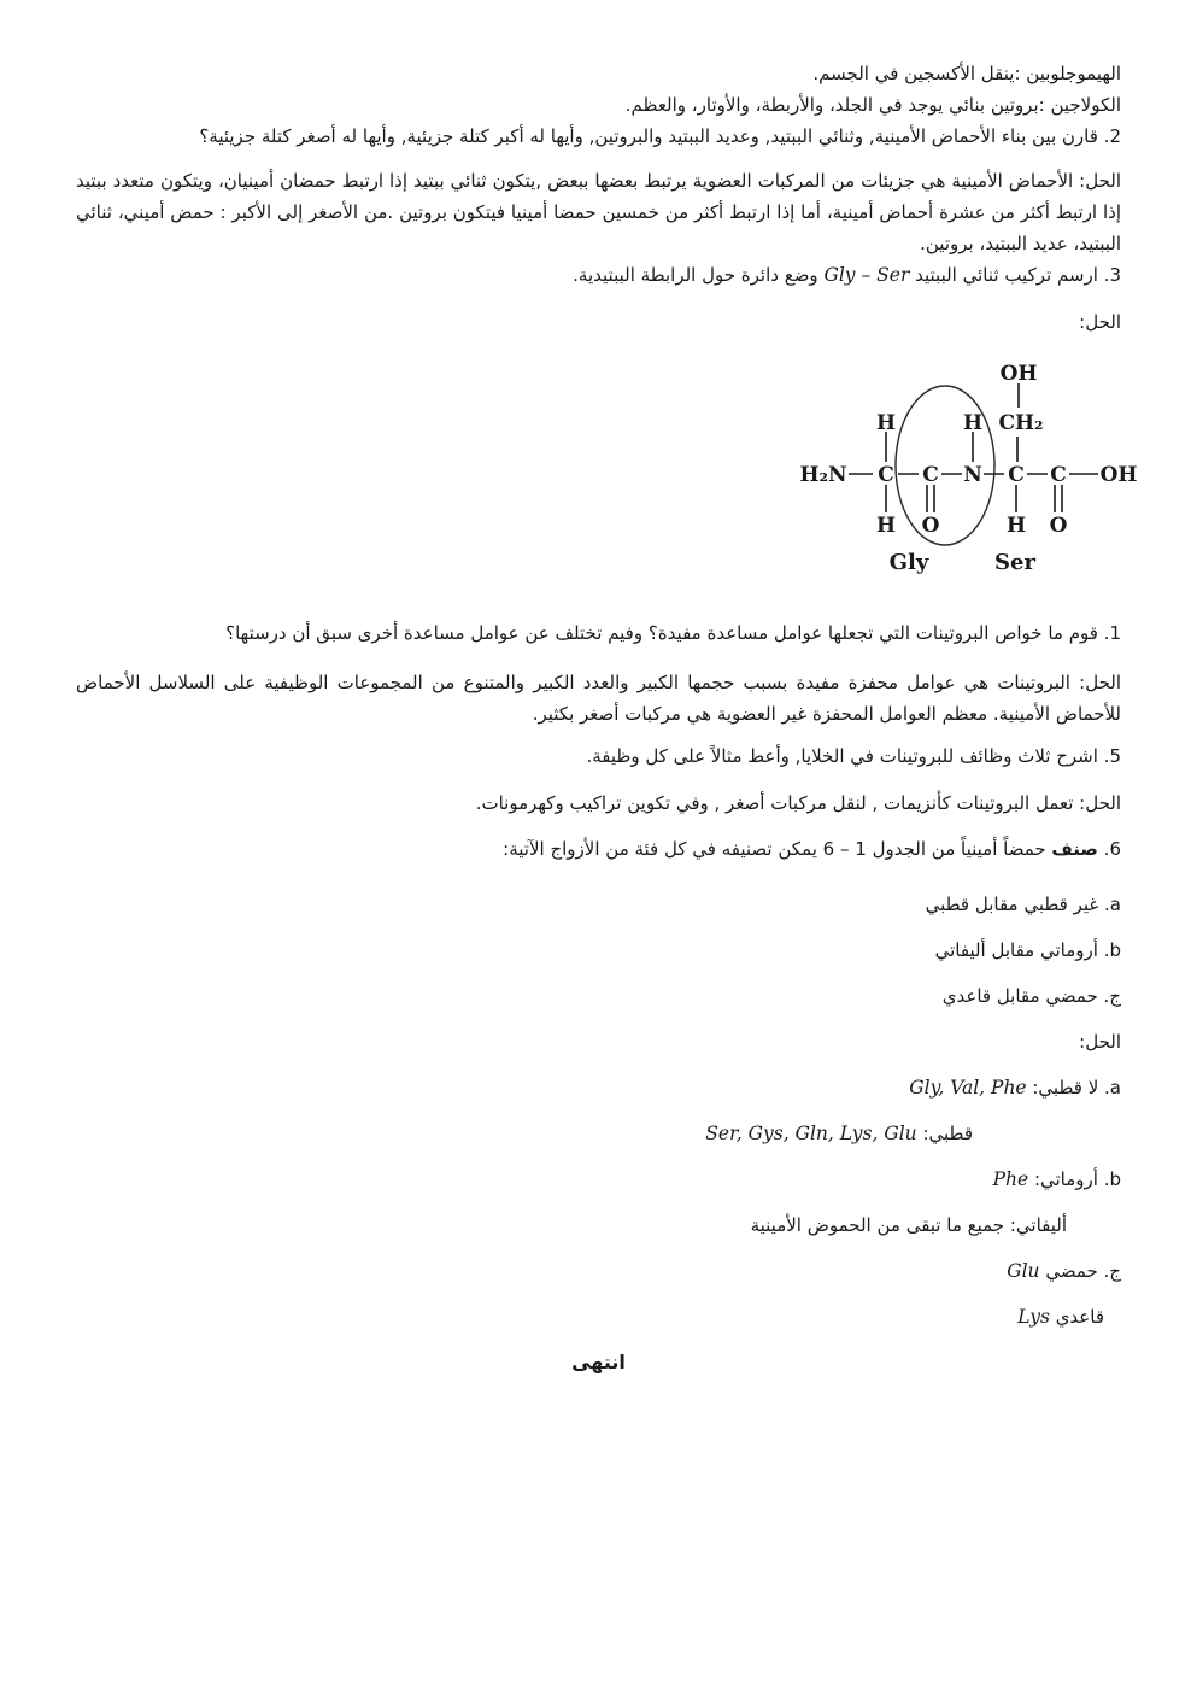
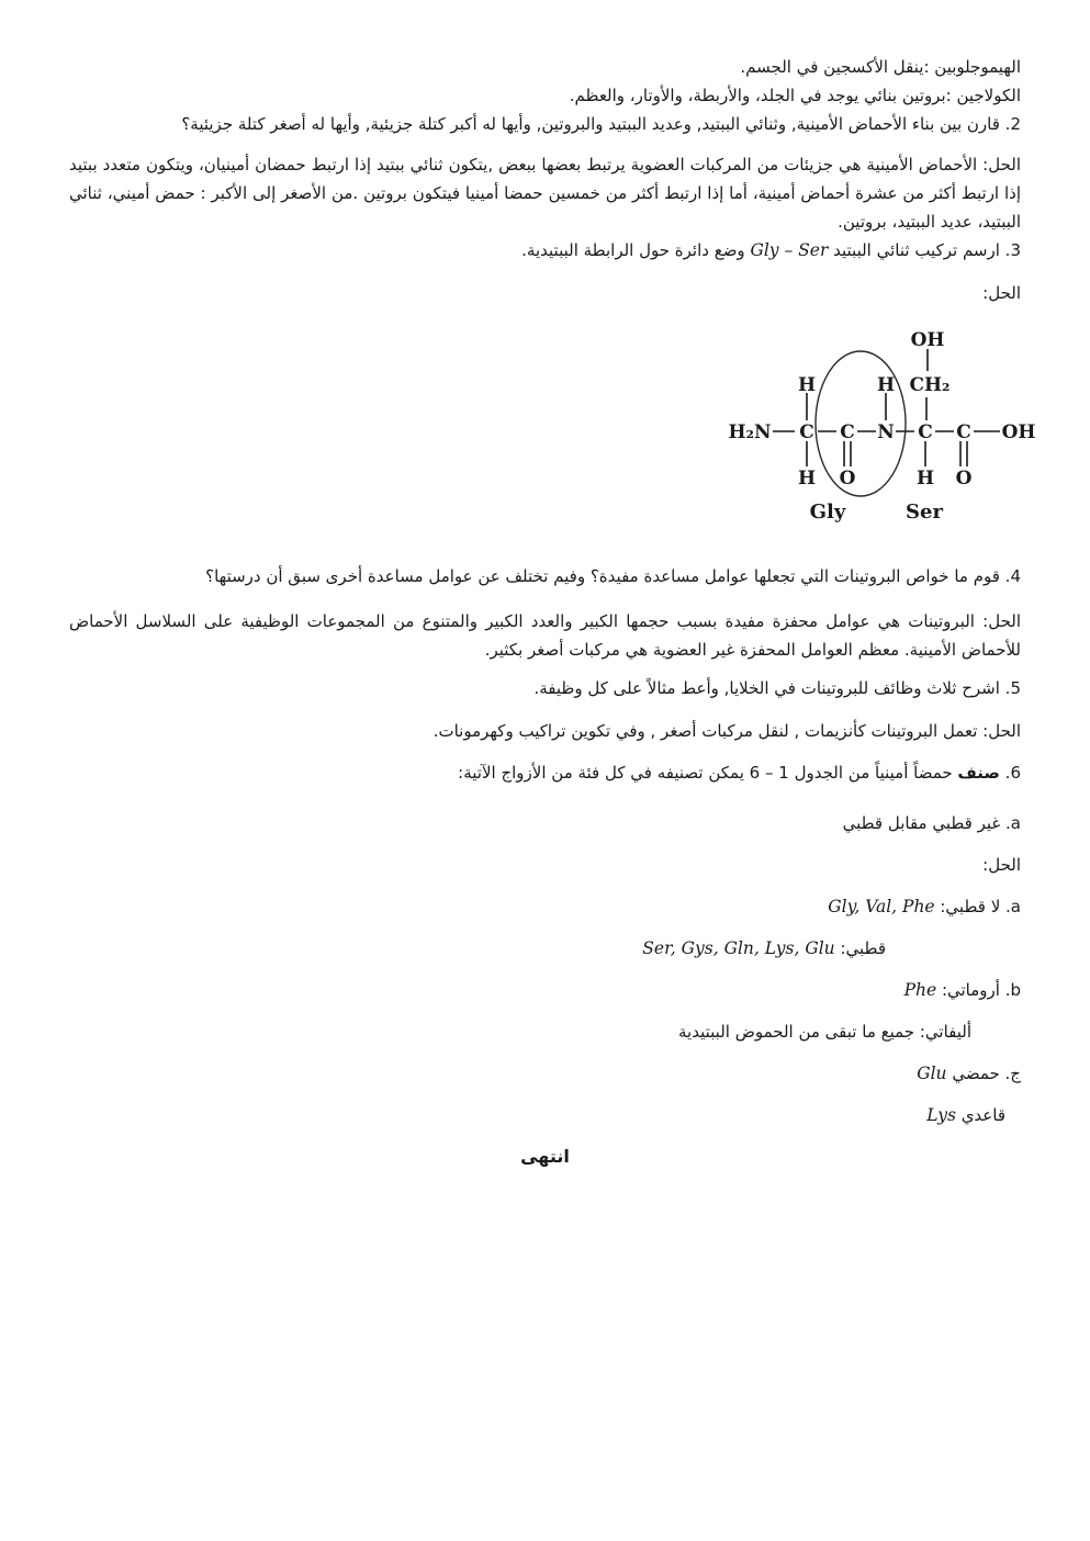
  الهيموجلوبين :ينقل الأكسجين في الجسم.
  الكولاجين :بروتين بنائي يوجد في الجلد، والأربطة، والأوتار، والعظم.
  2. قارن بين بناء الأحماض الأمينية, وثنائي الببتيد, وعديد الببتيد والبروتين, وأيها له أكبر كتلة جزيئية, وأيها له أصغر كتلة جزيئية؟
  الحل: الأحماض الأمينية هي جزيئات من المركبات العضوية يرتبط بعضها ببعض ,يتكون ثنائي ببتيد إذا ارتبط حمضان أمينيان، ويتكون متعدد ببتيد إذا ارتبط أكثر من عشرة أحماض أمينية، أما إذا ارتبط أكثر من خمسين حمضا أمينيا فيتكون بروتين .من الأصغر إلى الأكبر : حمض أميني، ثنائي الببتيد، عديد الببتيد، بروتين.
  3. ارسم تركيب ثنائي الببتيد Gly – Ser وضع دائرة حول الرابطة الببتيدية.
  الحل:
  OH
  H
  H
  CH₂
  H₂N
  C
  C
  N
  C
  C
  OH
  H
  O
  H
  O
  Gly
  Ser
- 1. قوم ما خواص البروتينات التي تجعلها عوامل مساعدة مفيدة؟ وفيم تختلف عن عوامل مساعدة أخرى سبق أن درستها؟
+ 4. قوم ما خواص البروتينات التي تجعلها عوامل مساعدة مفيدة؟ وفيم تختلف عن عوامل مساعدة أخرى سبق أن درستها؟
  الحل: البروتينات هي عوامل محفزة مفيدة بسبب حجمها الكبير والعدد الكبير والمتنوع من المجموعات الوظيفية على السلاسل الأحماض للأحماض الأمينية. معظم العوامل المحفزة غير العضوية هي مركبات أصغر بكثير.
  5. اشرح ثلاث وظائف للبروتينات في الخلايا, وأعط مثالاً على كل وظيفة.
  الحل: تعمل البروتينات كأنزيمات , لنقل مركبات أصغر , وفي تكوين تراكيب وكهرمونات.
  6. صنف حمضاً أمينياً من الجدول 1 – 6 يمكن تصنيفه في كل فئة من الأزواج الآتية:
  a. غير قطبي مقابل قطبي
- b. أروماتي مقابل أليفاتي
- ج. حمضي مقابل قاعدي
  الحل:
  a. لا قطبي: Gly, Val, Phe
  قطبي: Ser, Gys, Gln, Lys, Glu
  b. أروماتي: Phe
- أليفاتي: جميع ما تبقى من الحموض الأمينية
+ أليفاتي: جميع ما تبقى من الحموض الببتيدية
  ج. حمضي Glu
  قاعدي Lys
  انتهى
